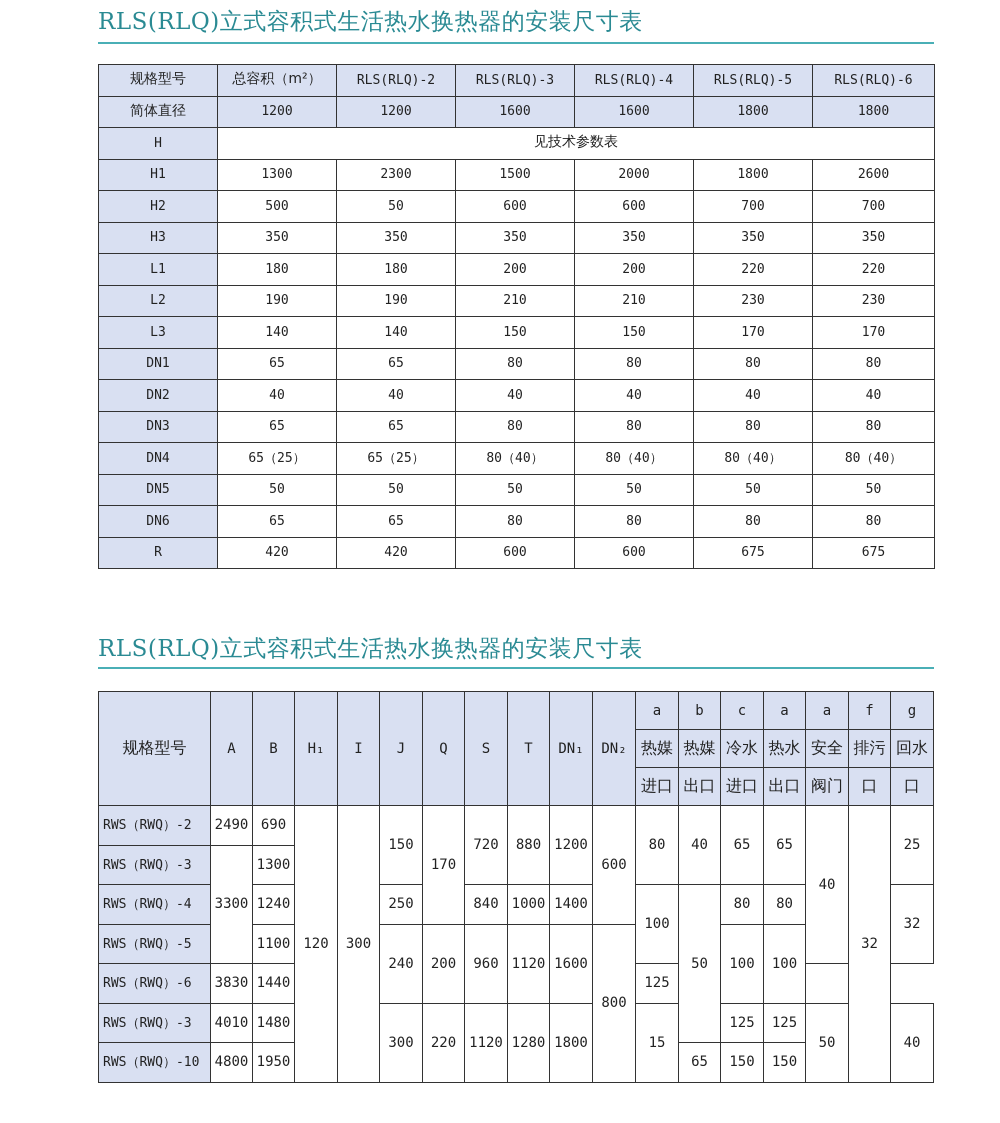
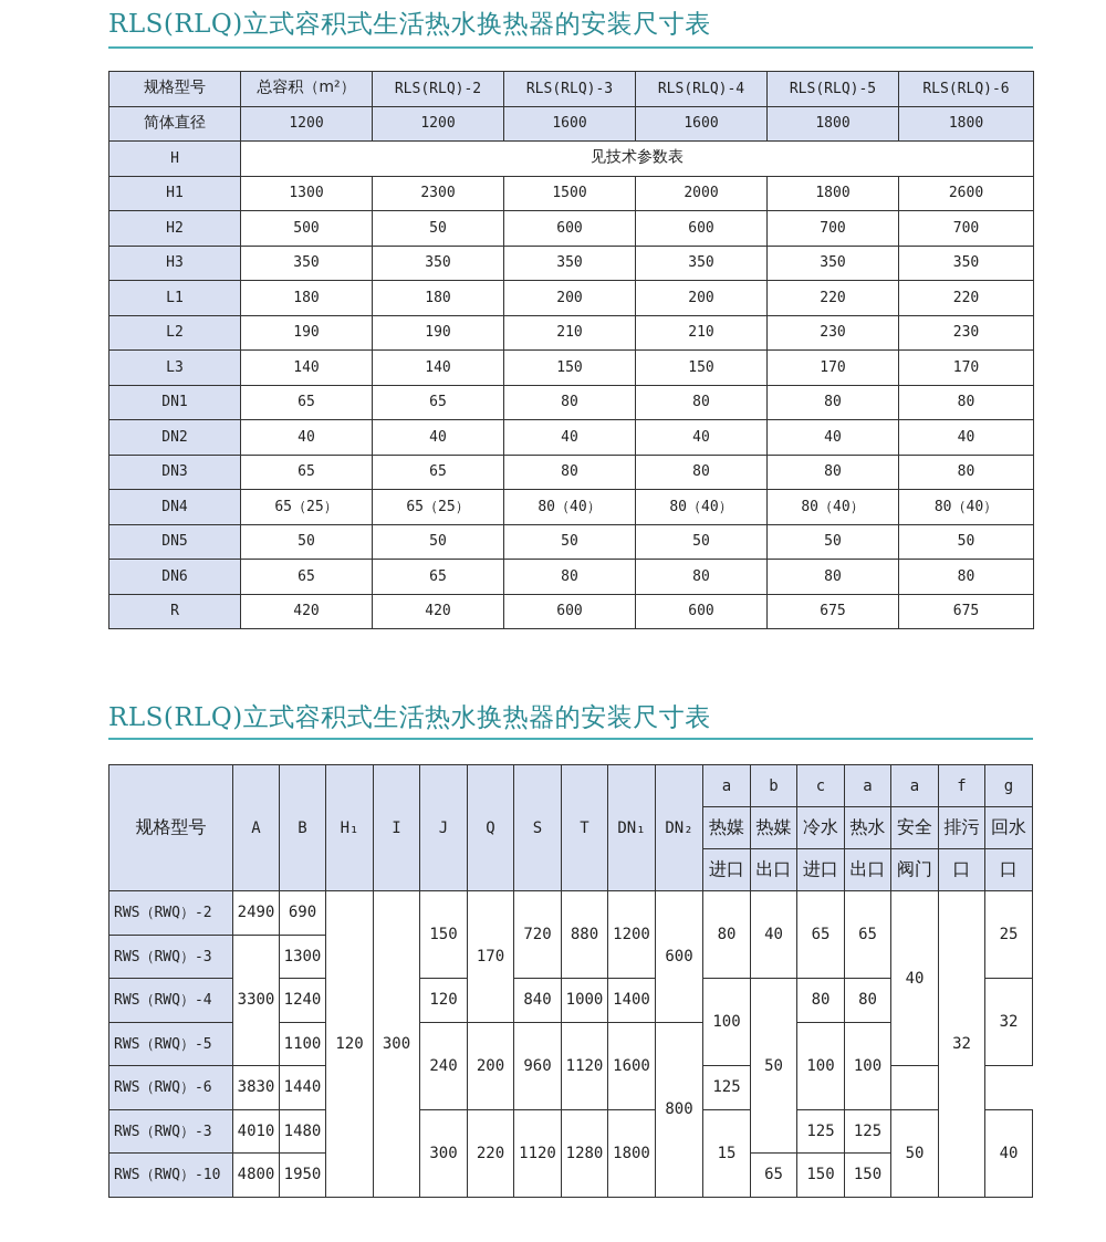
  RLS(RLQ)立式容积式生活热水换热器的安装尺寸表
  规格型号	总容积（m²）	RLS(RLQ)-2	RLS(RLQ)-3	RLS(RLQ)-4	RLS(RLQ)-5	RLS(RLQ)-6
  简体直径	1200	1200	1600	1600	1800	1800
  H	见技术参数表
  H1	1300	2300	1500	2000	1800	2600
  H2	500	50	600	600	700	700
  H3	350	350	350	350	350	350
  L1	180	180	200	200	220	220
  L2	190	190	210	210	230	230
  L3	140	140	150	150	170	170
  DN1	65	65	80	80	80	80
  DN2	40	40	40	40	40	40
  DN3	65	65	80	80	80	80
  DN4	65（25）	65（25）	80（40）	80（40）	80（40）	80（40）
  DN5	50	50	50	50	50	50
  DN6	65	65	80	80	80	80
  R	420	420	600	600	675	675
  RLS(RLQ)立式容积式生活热水换热器的安装尺寸表
  规格型号	A	B	H₁	I	J	Q	S	T	DN₁	DN₂	a	b	c	a	a	f	g
  热媒	热媒	冷水	热水	安全	排污	回水
  进口	出口	进口	出口	阀门	口	口
  RWS（RWQ）-2	2490	690	120	300	150	170	720	880	1200	600	80	40	65	65	40	32	25
  RWS（RWQ）-3	3300	1300
- RWS（RWQ）-4	1240	250	840	1000	1400	100	50	80	80	32
+ RWS（RWQ）-4	1240	120	840	1000	1400	100	50	80	80	32
  RWS（RWQ）-5	1100	240	200	960	1120	1600	800	100	100
  RWS（RWQ）-6	3830	1440	125
  RWS（RWQ）-3	4010	1480	300	220	1120	1280	1800	15	125	125	50	40
  RWS（RWQ）-10	4800	1950	65	150	150
